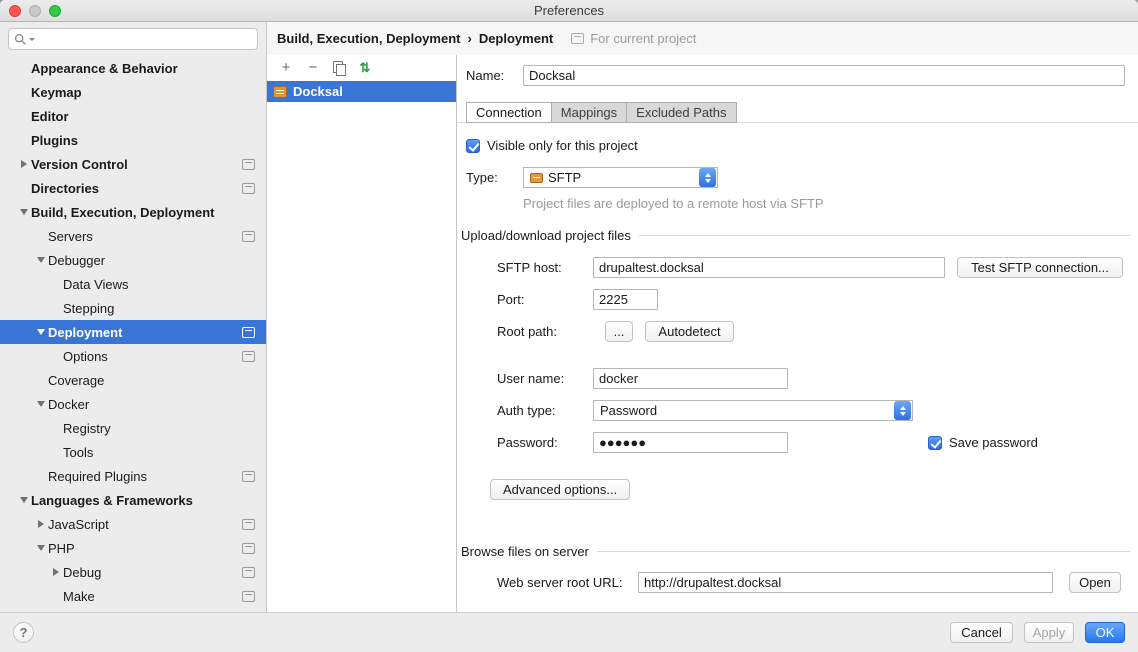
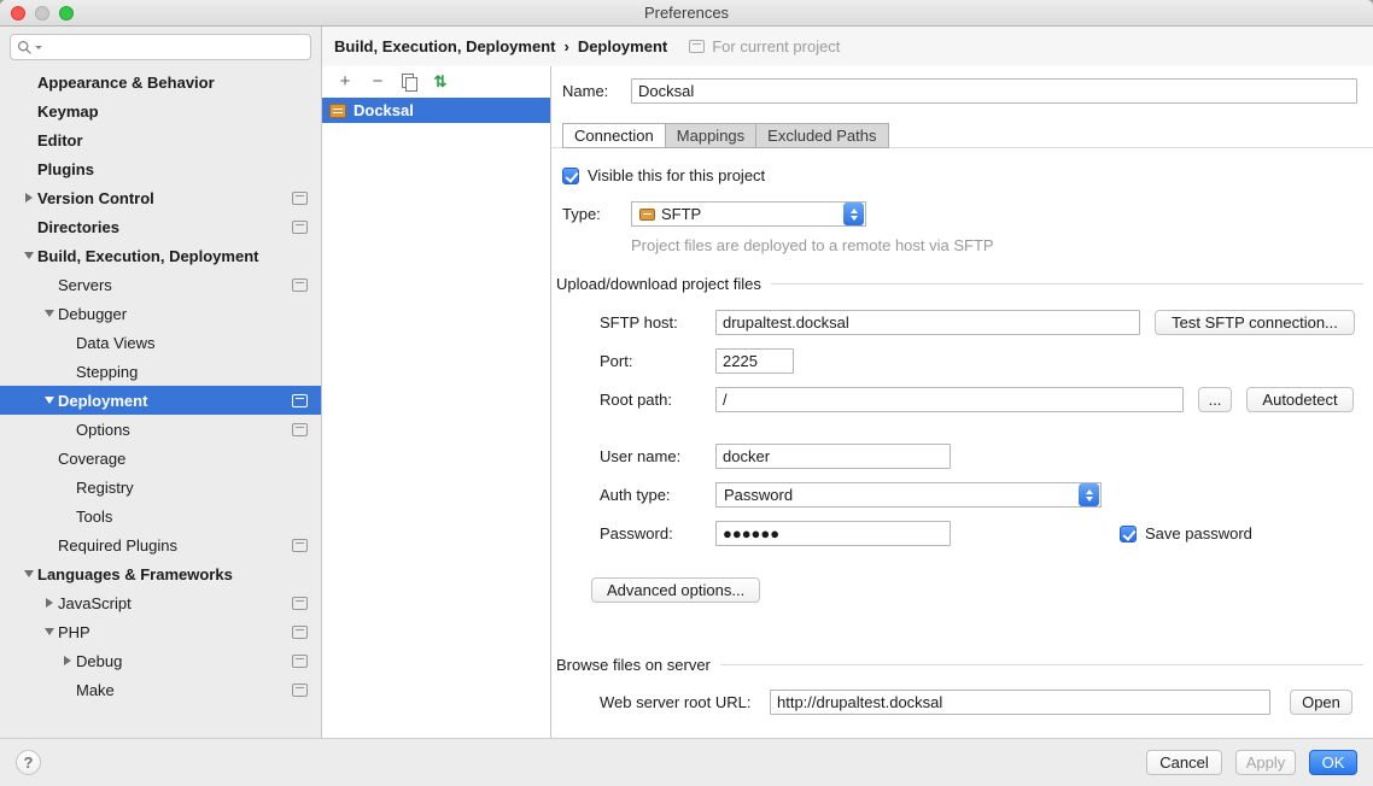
  Preferences
  Appearance & Behavior
  Keymap
  Editor
  Plugins
  Version Control
  Directories
  Build, Execution, Deployment
  Servers
  Debugger
  Data Views
  Stepping
  Deployment
  Options
  Coverage
- Docker
  Registry
  Tools
  Required Plugins
  Languages & Frameworks
  JavaScript
  PHP
  Debug
  Make
  Build, Execution, Deployment
  ›
  Deployment
  For current project
  +
  −
  ⇅
  Docksal
  Name:
  Docksal
  Connection
  Mappings
  Excluded Paths
- Visible only for this project
+ Visible this for this project
  Type:
  SFTP
  Project files are deployed to a remote host via SFTP
  Upload/download project files
  SFTP host:
  drupaltest.docksal
  Test SFTP connection...
  Port:
  2225
  Root path:
+ /
  ...
  Autodetect
  User name:
  docker
  Auth type:
  Password
  Password:
  ●●●●●●
  Save password
  Advanced options...
  Browse files on server
  Web server root URL:
  http://drupaltest.docksal
  Open
  ?
  Cancel
  Apply
  OK
